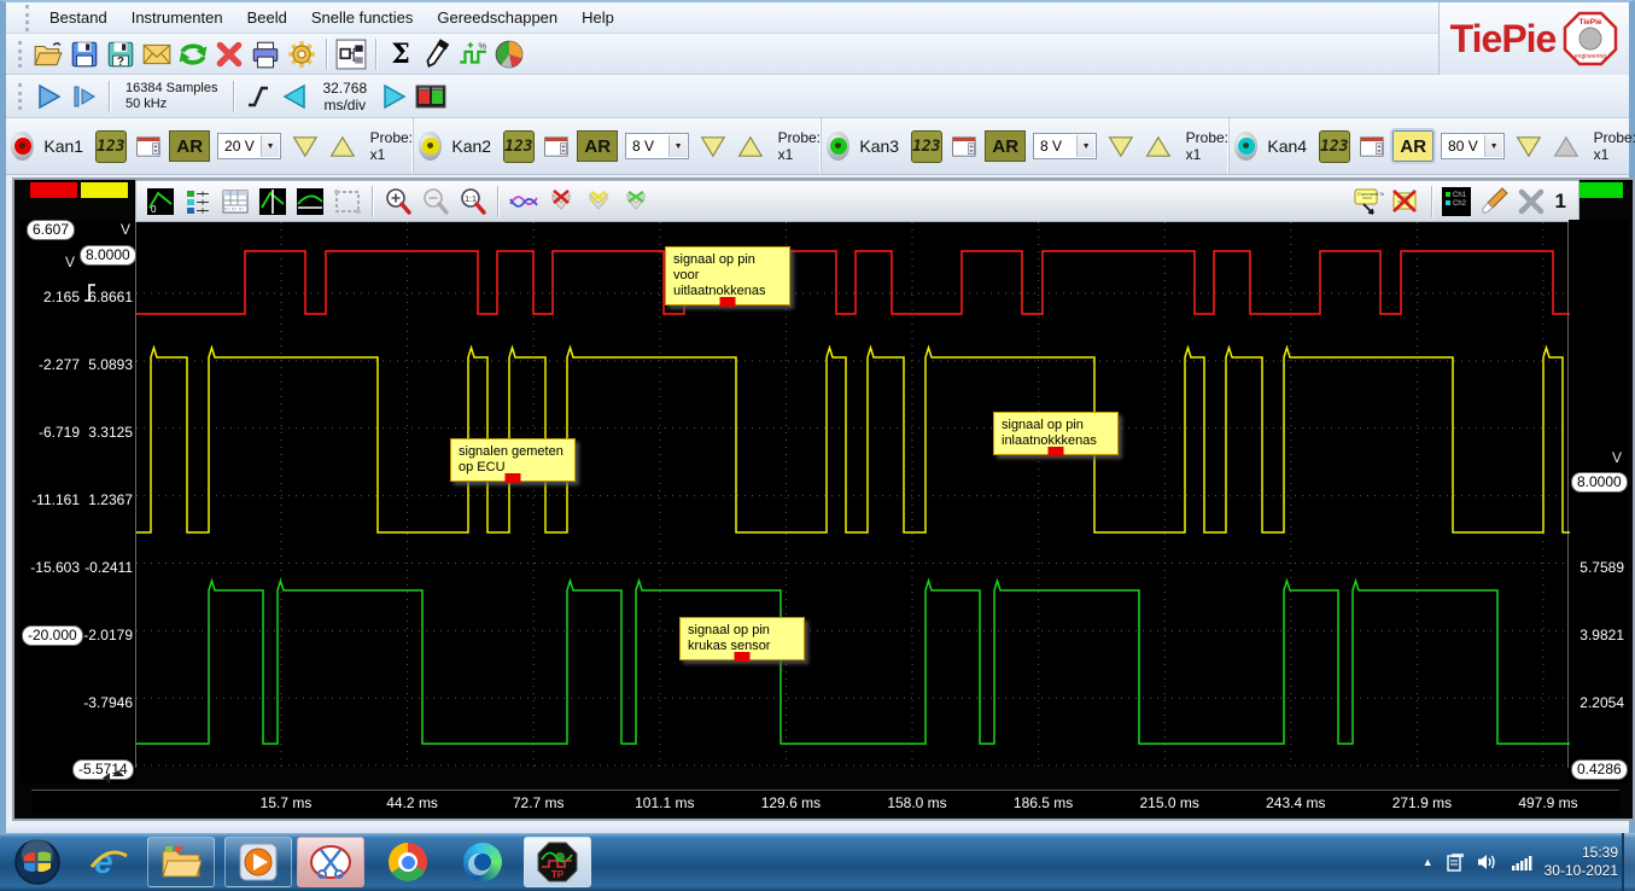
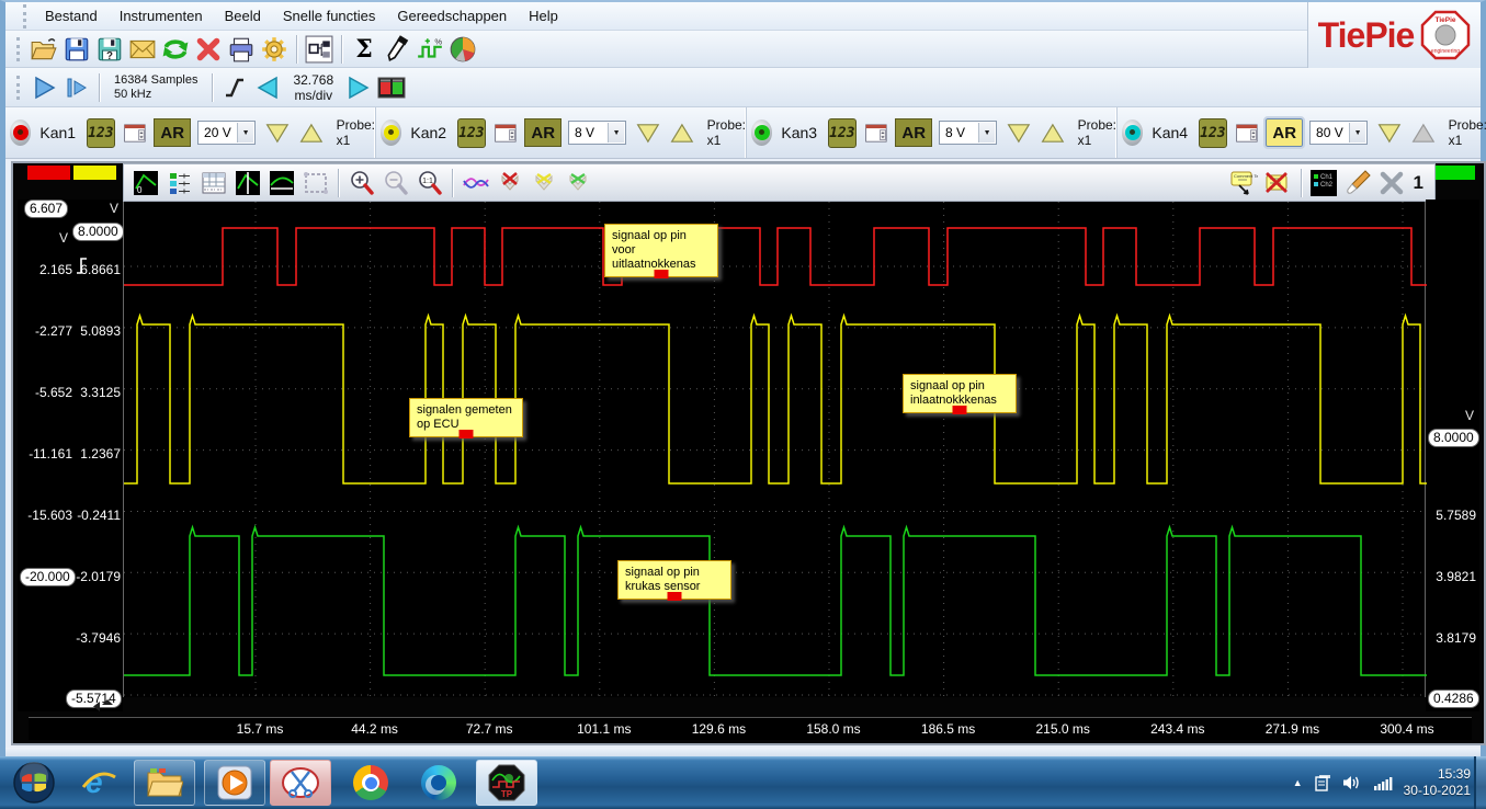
  Bestand
  Instrumenten
  Beeld
  Snelle functies
  Gereedschappen
  Help
  TiePie
  ?
  Σ
  %
  16384 Samples
  50 kHz
  32.768
  ms/div
  Kan1
  123
  AR
  20 V
  Probe:
  x1
  Kan2
  123
  AR
  8 V
  Probe:
  x1
  Kan3
  123
  AR
  8 V
  Probe:
  x1
  Kan4
  123
  AR
  80 V
  Probe:
  x1
  0
  1
  6.607
  V
  2.165
  -2.277
- -6.719
+ -5.652
  -11.161
  -15.603
  -20.000
  V
  8.0000
  6.8661
  5.0893
  3.3125
  1.2367
  -0.2411
  -2.0179
  -3.7946
  -5.5714
  V
  8.0000
  5.7589
  3.9821
- 2.2054
+ 3.8179
  0.4286
  signaal op pin voor uitlaatnokkenas
  signalen gemeten op ECU
  signaal op pin inlaatnokkkenas
  signaal op pin krukas sensor
  15.7 ms
  44.2 ms
  72.7 ms
  101.1 ms
  129.6 ms
  158.0 ms
  186.5 ms
  215.0 ms
  243.4 ms
  271.9 ms
- 497.9 ms
+ 300.4 ms
  e
  TP
  ▲
  15:39
  30-10-2021
